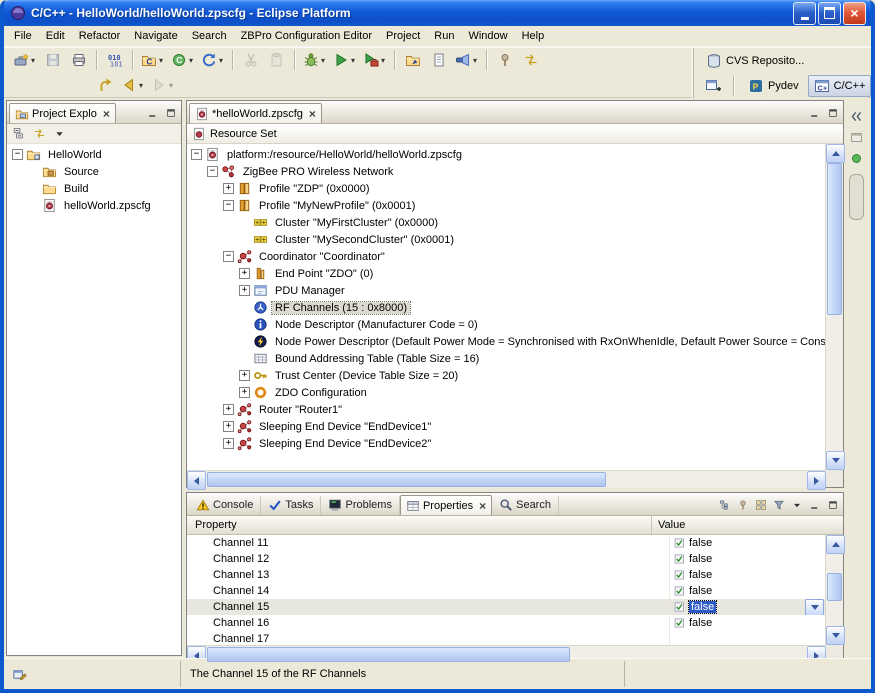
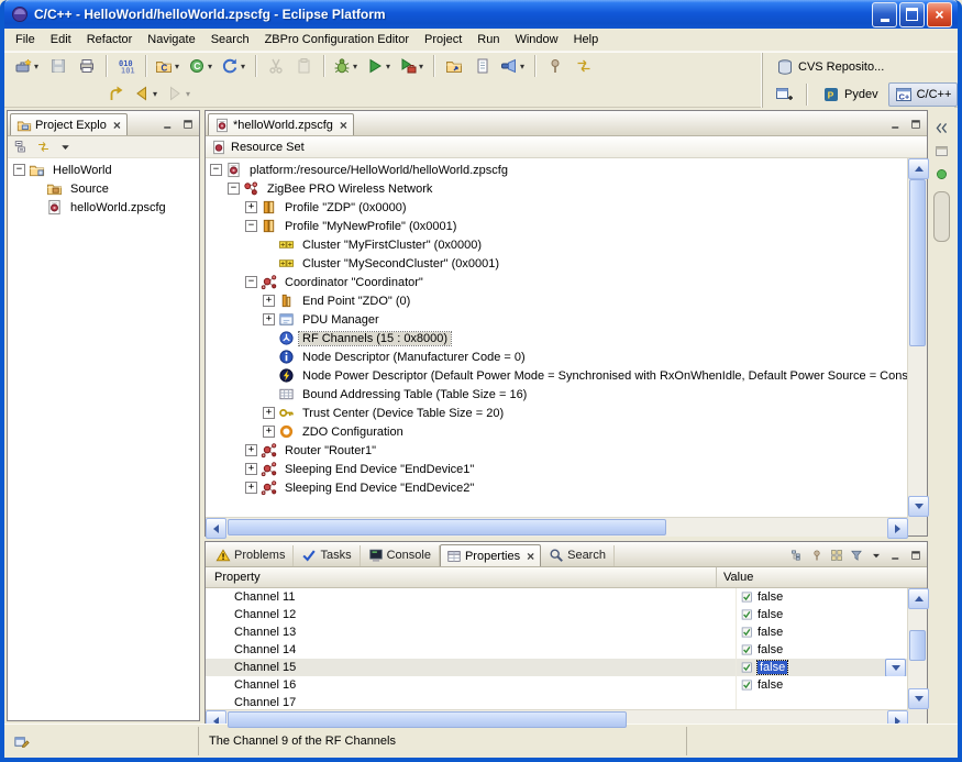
  C/C++ - HelloWorld/helloWorld.zpscfg - Eclipse Platform
  ×
  File
  Edit
  Refactor
  Navigate
  Search
  ZBPro Configuration Editor
  Project
  Run
  Window
  Help
  ▾
  010
  101
  C
  ▾
  C
  ▾
  ▾
  ▾
  ▾
  ▾
  ▾
  ▾
  ▾
  CVS Reposito...
  P
  Pydev
  C+
  C/C++
  Project Explo
  ×
  −
  HelloWorld
  Source
- Build
  helloWorld.zpscfg
  *helloWorld.zpscfg
  ×
  Resource Set
  −
  platform:/resource/HelloWorld/helloWorld.zpscfg
  −
  ZigBee PRO Wireless Network
  +
  Profile "ZDP" (0x0000)
  −
  Profile "MyNewProfile" (0x0001)
  Cluster "MyFirstCluster" (0x0000)
  Cluster "MySecondCluster" (0x0001)
  −
  Coordinator "Coordinator"
  +
  End Point "ZDO" (0)
  +
  PDU Manager
  RF Channels (15 : 0x8000)
  Node Descriptor (Manufacturer Code = 0)
  Node Power Descriptor (Default Power Mode = Synchronised with RxOnWhenIdle, Default Power Source = Cons
  Bound Addressing Table (Table Size = 16)
  +
  Trust Center (Device Table Size = 20)
  +
  ZDO Configuration
  +
  Router "Router1"
  +
  Sleeping End Device "EndDevice1"
  +
  Sleeping End Device "EndDevice2"
- Console
+ Problems
  Tasks
- Problems
+ Console
  Properties
  ×
  Search
  Property
  Value
  Channel 11
  false
  Channel 12
  false
  Channel 13
  false
  Channel 14
  false
  Channel 15
  false
  Channel 16
  false
  Channel 17
- The Channel 15 of the RF Channels
+ The Channel 9 of the RF Channels
